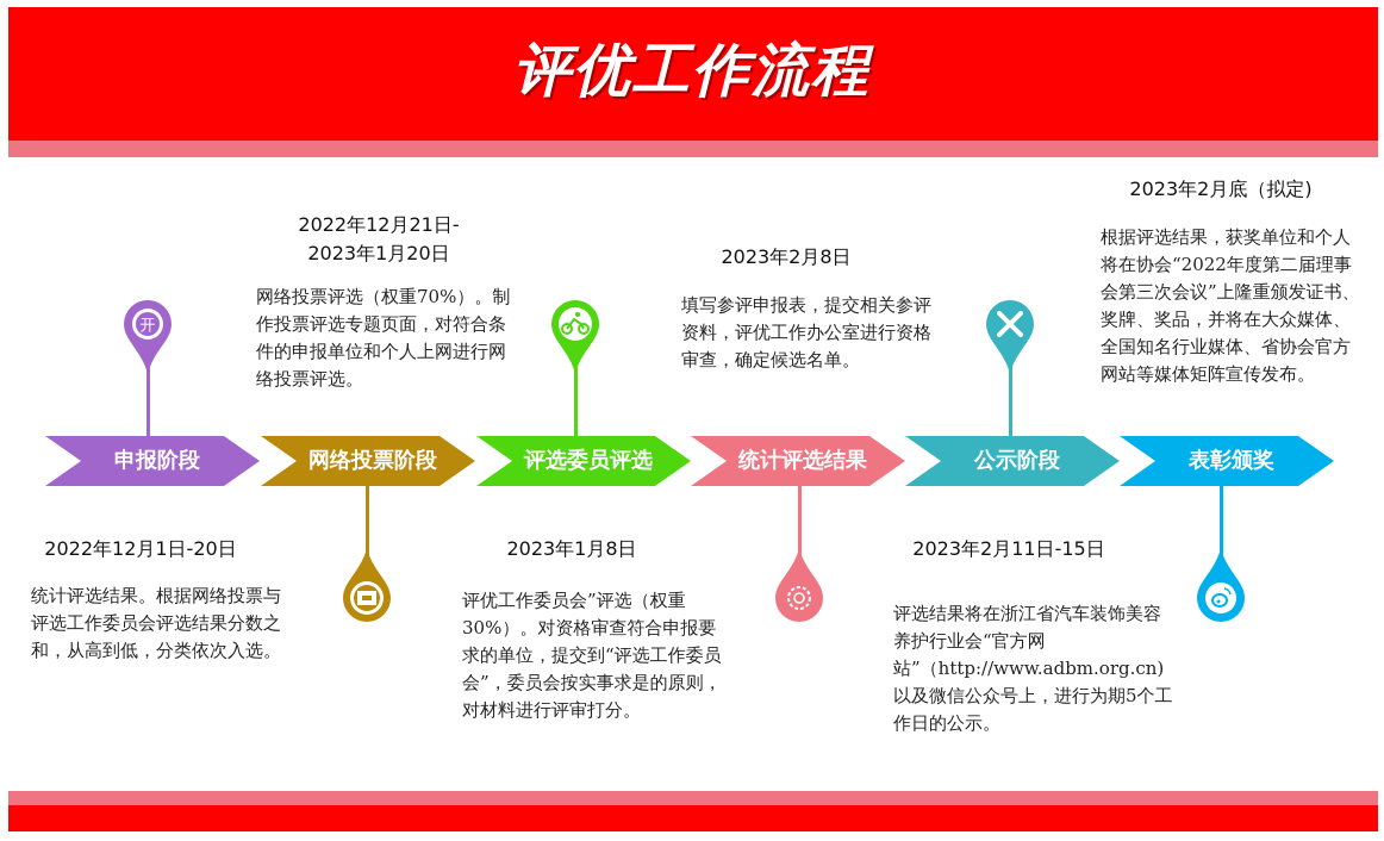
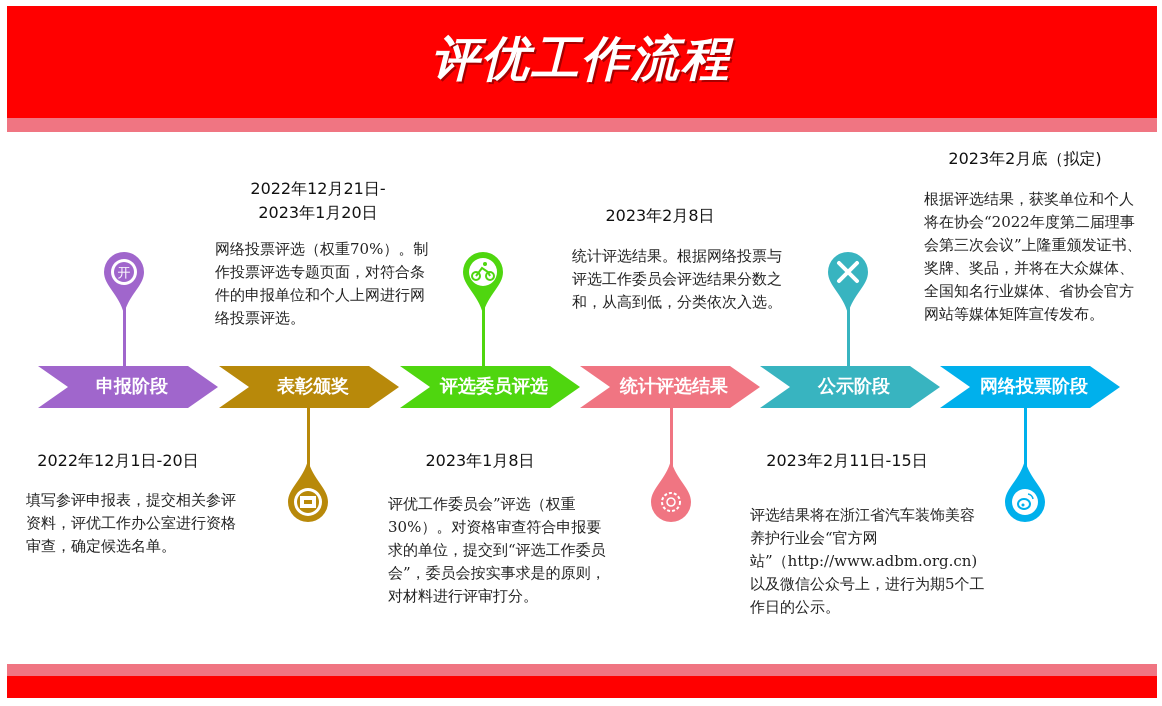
  评优工作流程
  申报阶段
- 网络投票阶段
+ 表彰颁奖
  评选委员评选
  统计评选结果
  公示阶段
- 表彰颁奖
+ 网络投票阶段
  开
  2022年12月1日-20日
- 统计评选结果。根据网络投票与评选工作委员会评选结果分数之和，从高到低，分类依次入选。
+ 填写参评申报表，提交相关参评资料，评优工作办公室进行资格审查，确定候选名单。
  2022年12月21日-
  2023年1月20日
  网络投票评选（权重70%）。制作投票评选专题页面，对符合条件的申报单位和个人上网进行网络投票评选。
  2023年1月8日
  评优工作委员会”评选（权重30%）。对资格审查符合申报要求的单位，提交到“评选工作委员会”，委员会按实事求是的原则，对材料进行评审打分。
  2023年2月8日
- 填写参评申报表，提交相关参评资料，评优工作办公室进行资格审查，确定候选名单。
+ 统计评选结果。根据网络投票与评选工作委员会评选结果分数之和，从高到低，分类依次入选。
  2023年2月11日-15日
  评选结果将在浙江省汽车装饰美容养护行业会“官方网站”（http://www.adbm.org.cn)以及微信公众号上，进行为期5个工作日的公示。
  2023年2月底（拟定)
  根据评选结果，获奖单位和个人将在协会“2022年度第二届理事会第三次会议”上隆重颁发证书、奖牌、奖品，并将在大众媒体、全国知名行业媒体、省协会官方网站等媒体矩阵宣传发布。
